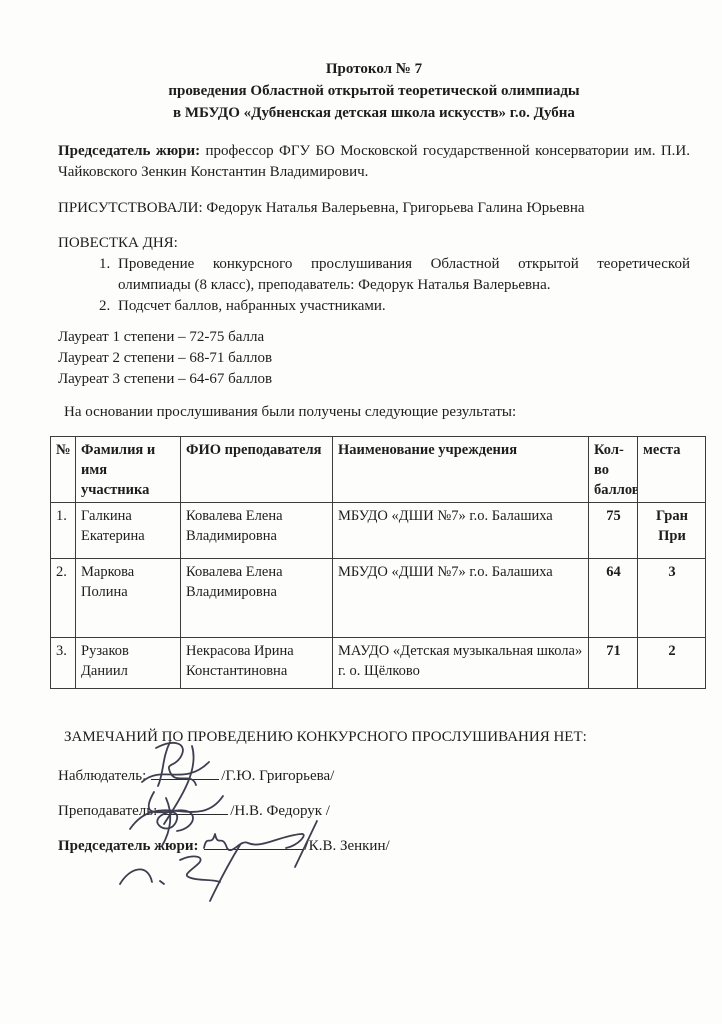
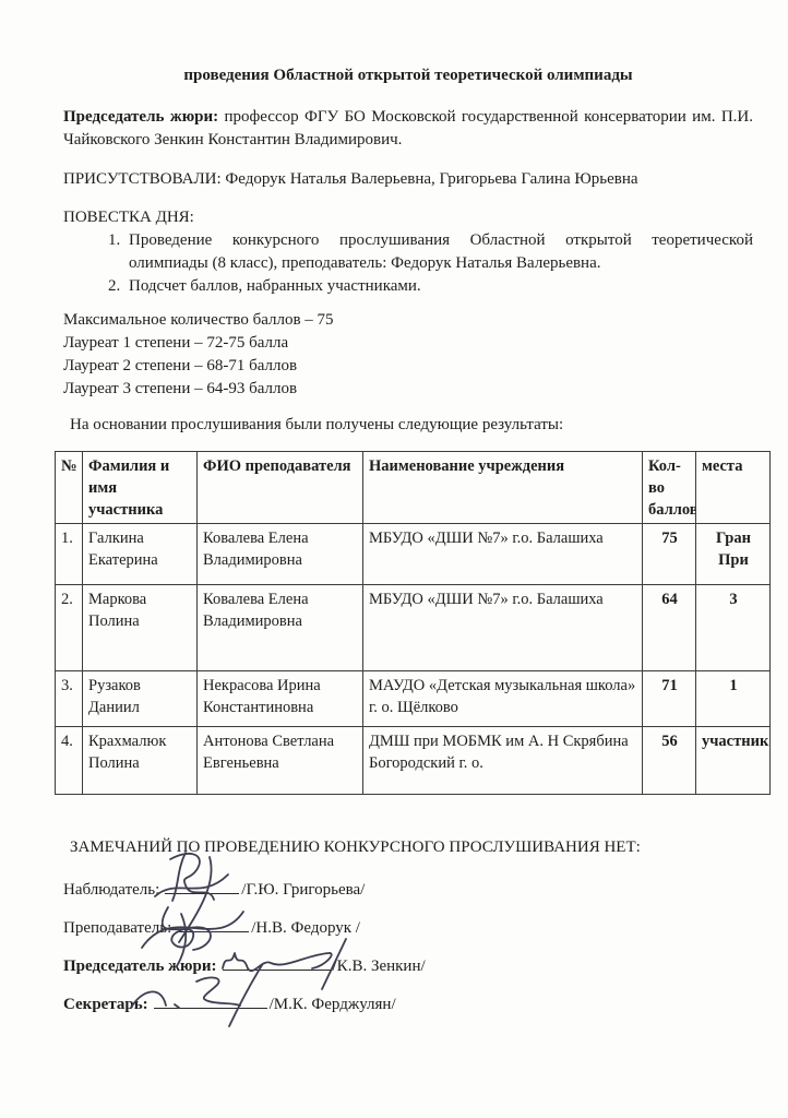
- Протокол № 7
  проведения Областной открытой теоретической олимпиады
- в МБУДО «Дубненская детская школа искусств» г.о. Дубна
  Председатель жюри: профессор ФГУ БО Московской государственной консерватории им. П.И. Чайковского Зенкин Константин Владимирович.
  ПРИСУТСТВОВАЛИ: Федорук Наталья Валерьевна, Григорьева Галина Юрьевна
  ПОВЕСТКА ДНЯ:
  Проведение конкурсного прослушивания Областной открытой теоретической олимпиады (8 класс), преподаватель: Федорук Наталья Валерьевна.
  Подсчет баллов, набранных участниками.
+ Максимальное количество баллов – 75
  Лауреат 1 степени – 72-75 балла
  Лауреат 2 степени – 68-71 баллов
- Лауреат 3 степени – 64-67 баллов
+ Лауреат 3 степени – 64-93 баллов
  На основании прослушивания были получены следующие результаты:
  №	Фамилия и имя участника	ФИО преподавателя	Наименование учреждения	Кол-во баллов	места
  1.	Галкина Екатерина	Ковалева Елена Владимировна	МБУДО «ДШИ №7» г.о. Балашиха	75	Гран При
  2.	Маркова Полина	Ковалева Елена Владимировна	МБУДО «ДШИ №7» г.о. Балашиха	64	3
- 3.	Рузаков Даниил	Некрасова Ирина Константиновна	МАУДО «Детская музыкальная школа» г. о. Щёлково	71	2
+ 3.	Рузаков Даниил	Некрасова Ирина Константиновна	МАУДО «Детская музыкальная школа» г. о. Щёлково	71	1
+ 4.	Крахмалюк Полина	Антонова Светлана Евгеньевна	ДМШ при МОБМК им А. Н Скрябина Богородский г. о.	56	участник
  ЗАМЕЧАНИЙ ПО ПРОВЕДЕНИЮ КОНКУРСНОГО ПРОСЛУШИВАНИЯ НЕТ:
  Наблюдатель: /Г.Ю. Григорьева/
  Преподаватель /Н.В. Федорук /
  Председатель жюри: /К.В. Зенкин/
+ Секретарь: /М.К. Ферджулян/
